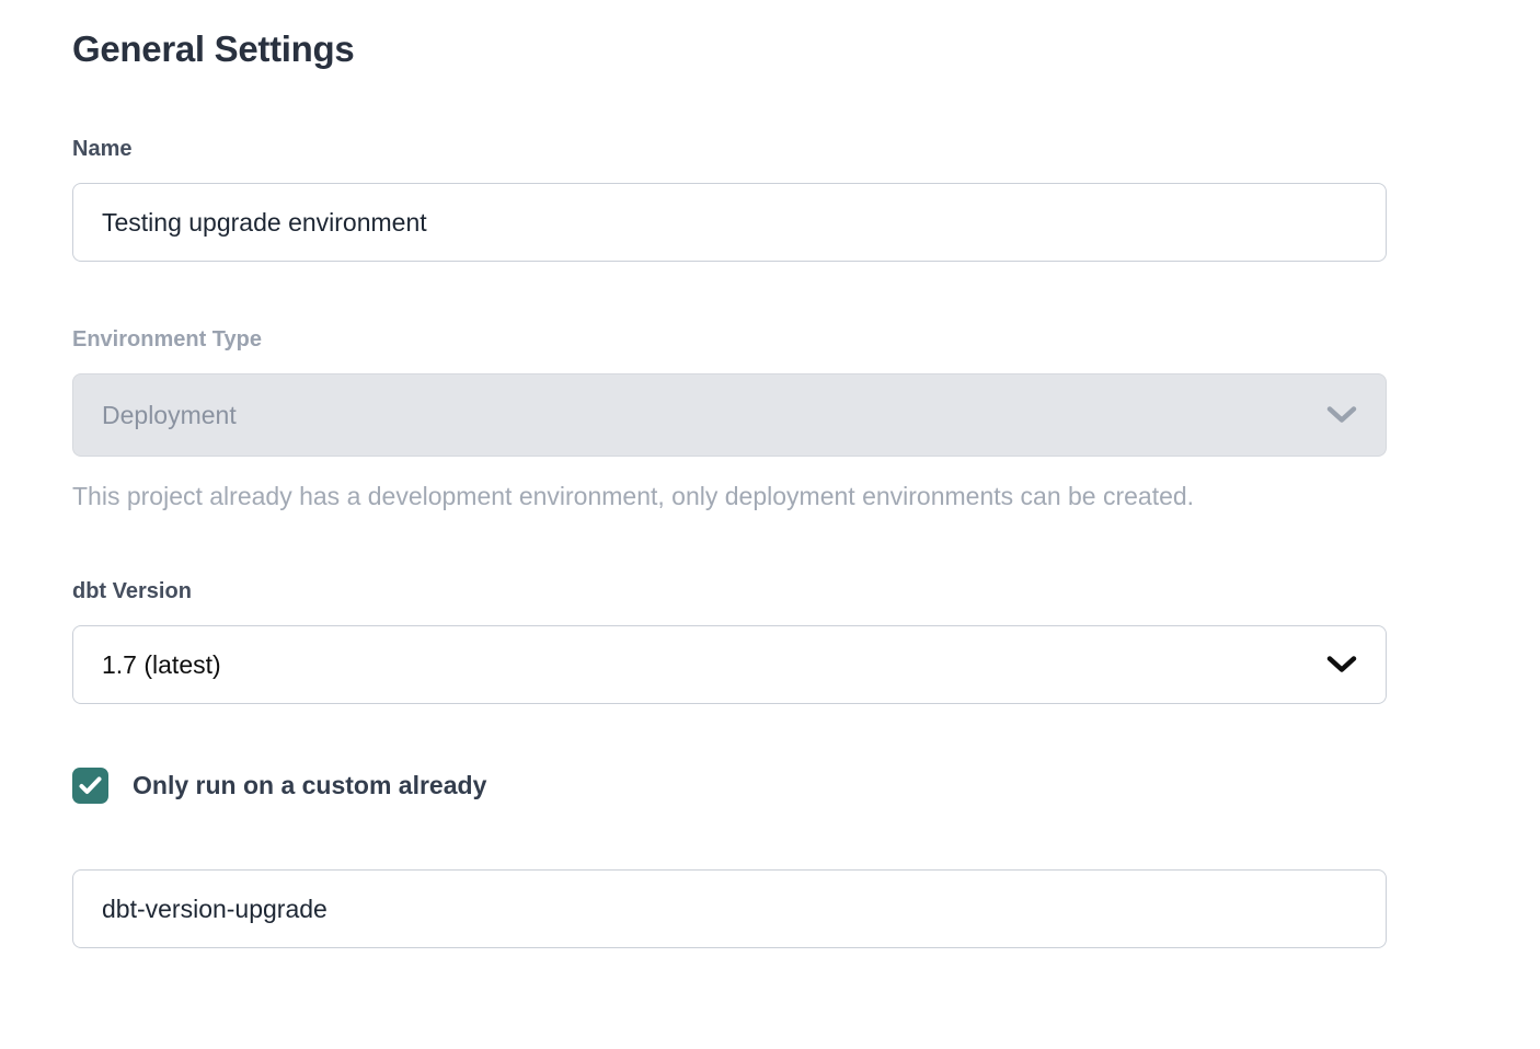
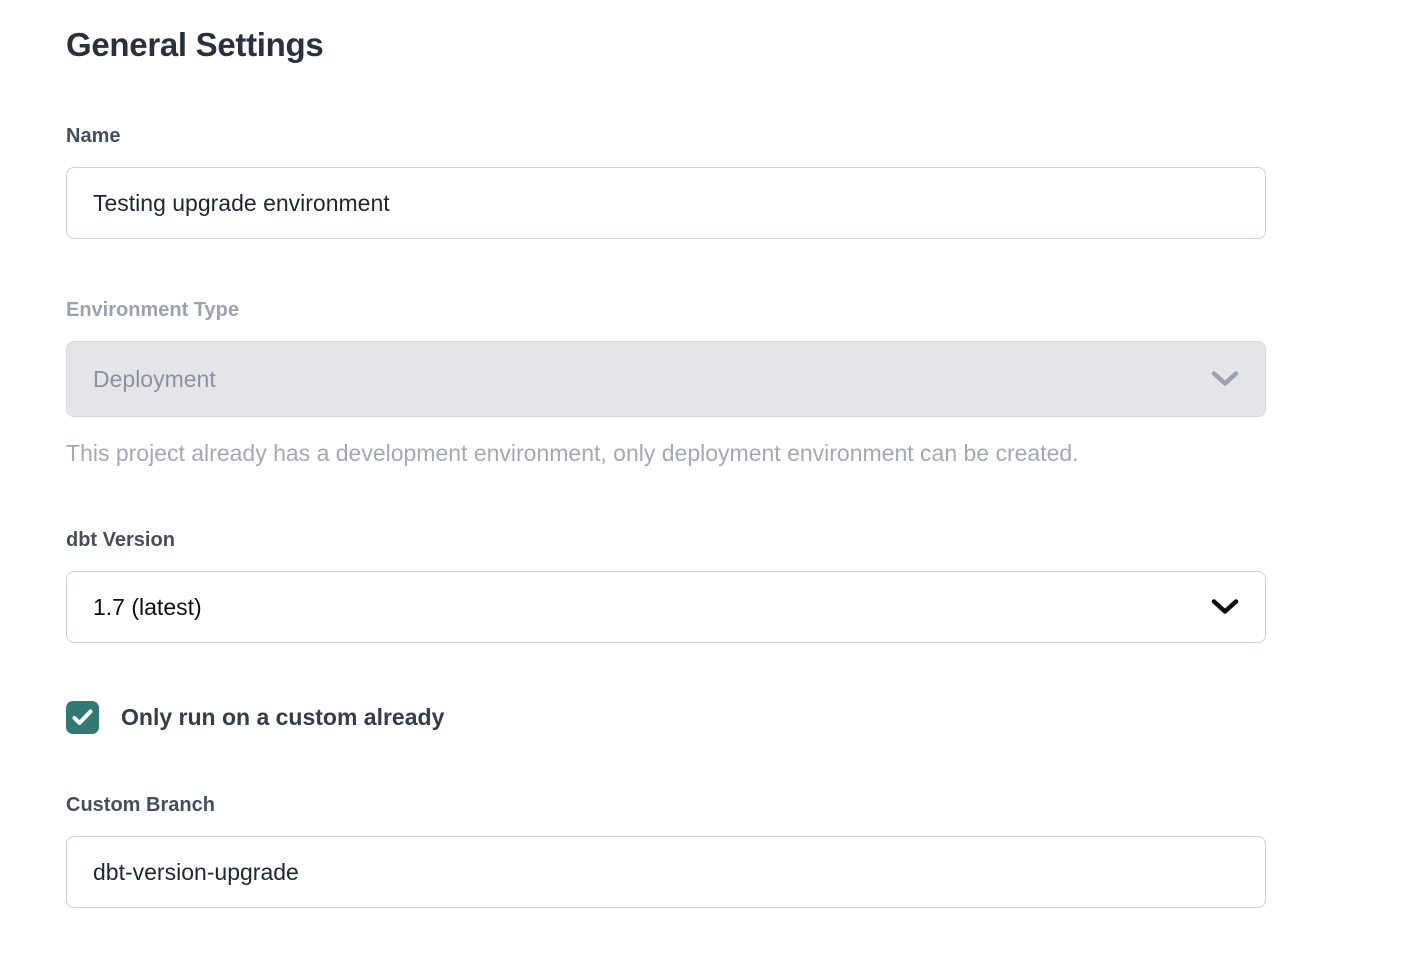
  General Settings
  Name
  Testing upgrade environment
  Environment Type
  Deployment
- This project already has a development environment, only deployment environments can be created.
+ This project already has a development environment, only deployment environment can be created.
  dbt Version
  1.7 (latest)
  Only run on a custom already
+ Custom Branch
  dbt-version-upgrade
